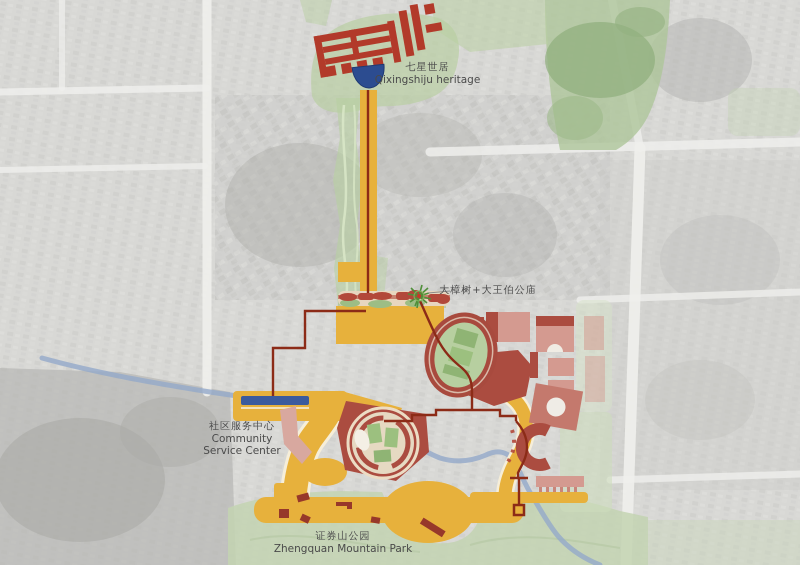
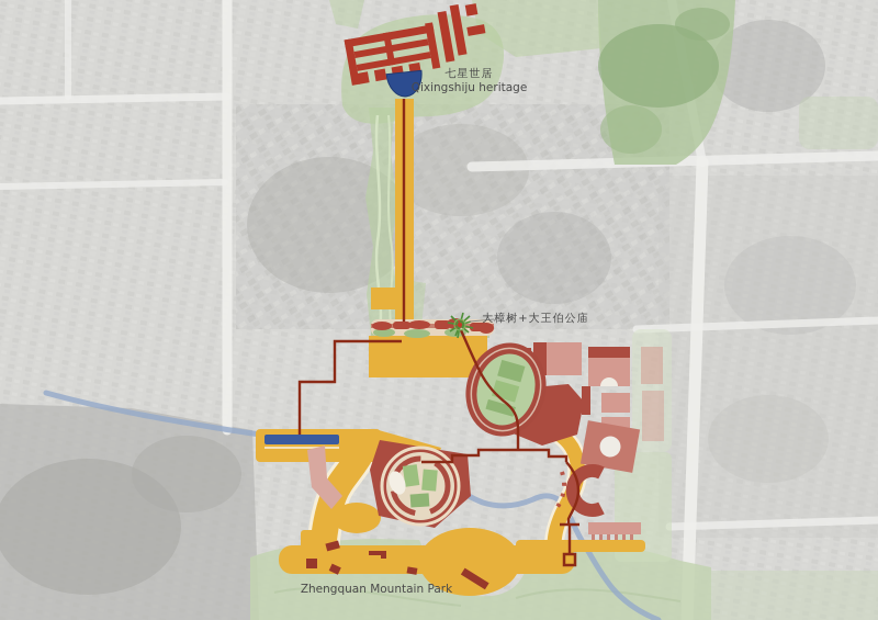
  七星世居
  Qixingshiju heritage
  大樟树+大王伯公庙
- 社区服务中心
- Community
- Service Center
- 证券山公园
  Zhengquan Mountain Park
